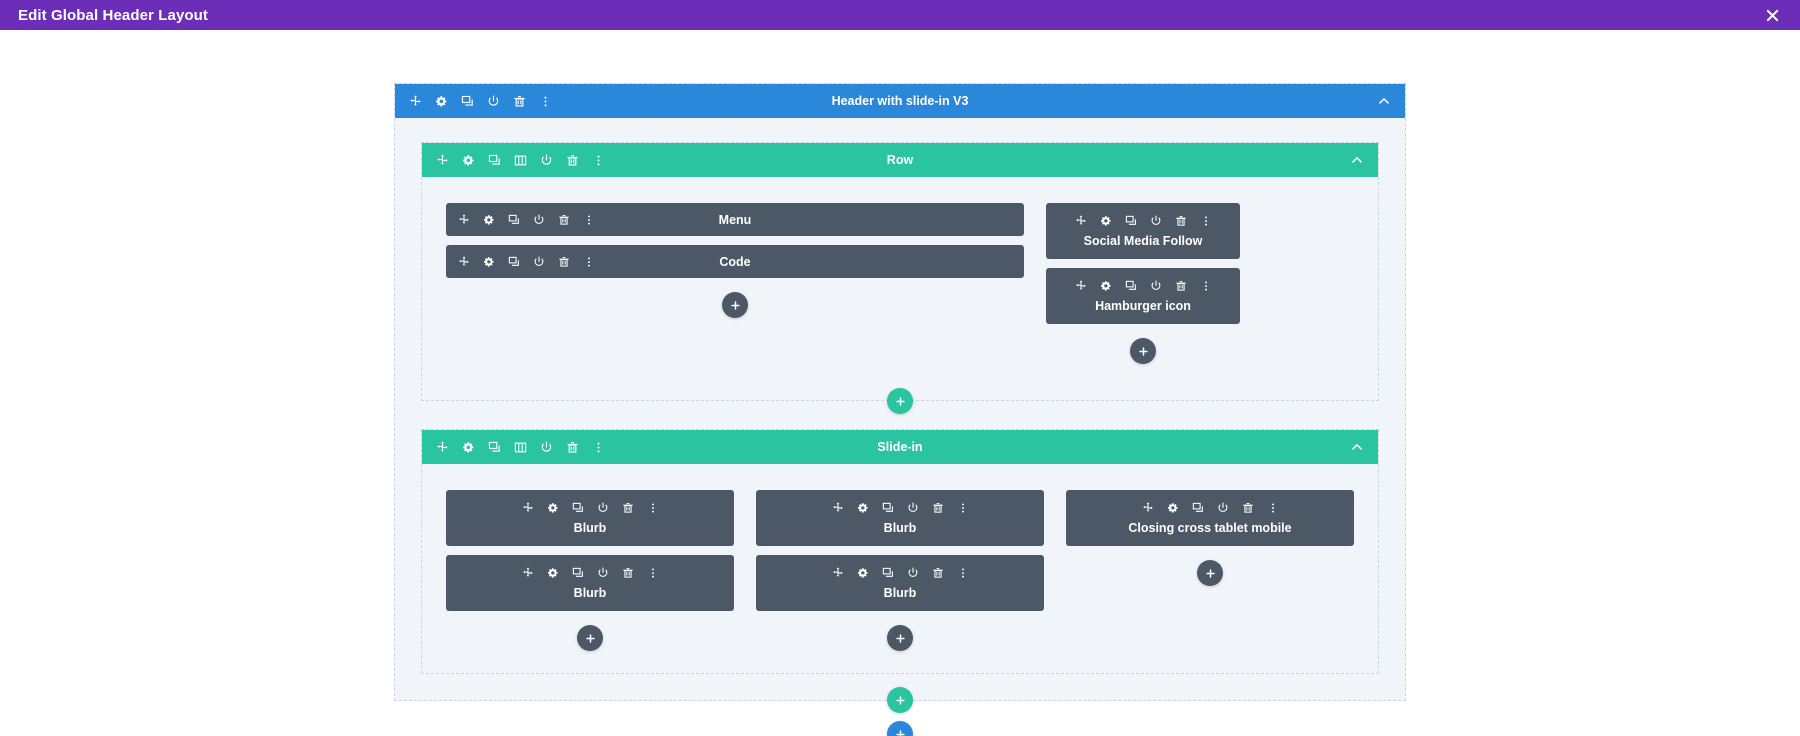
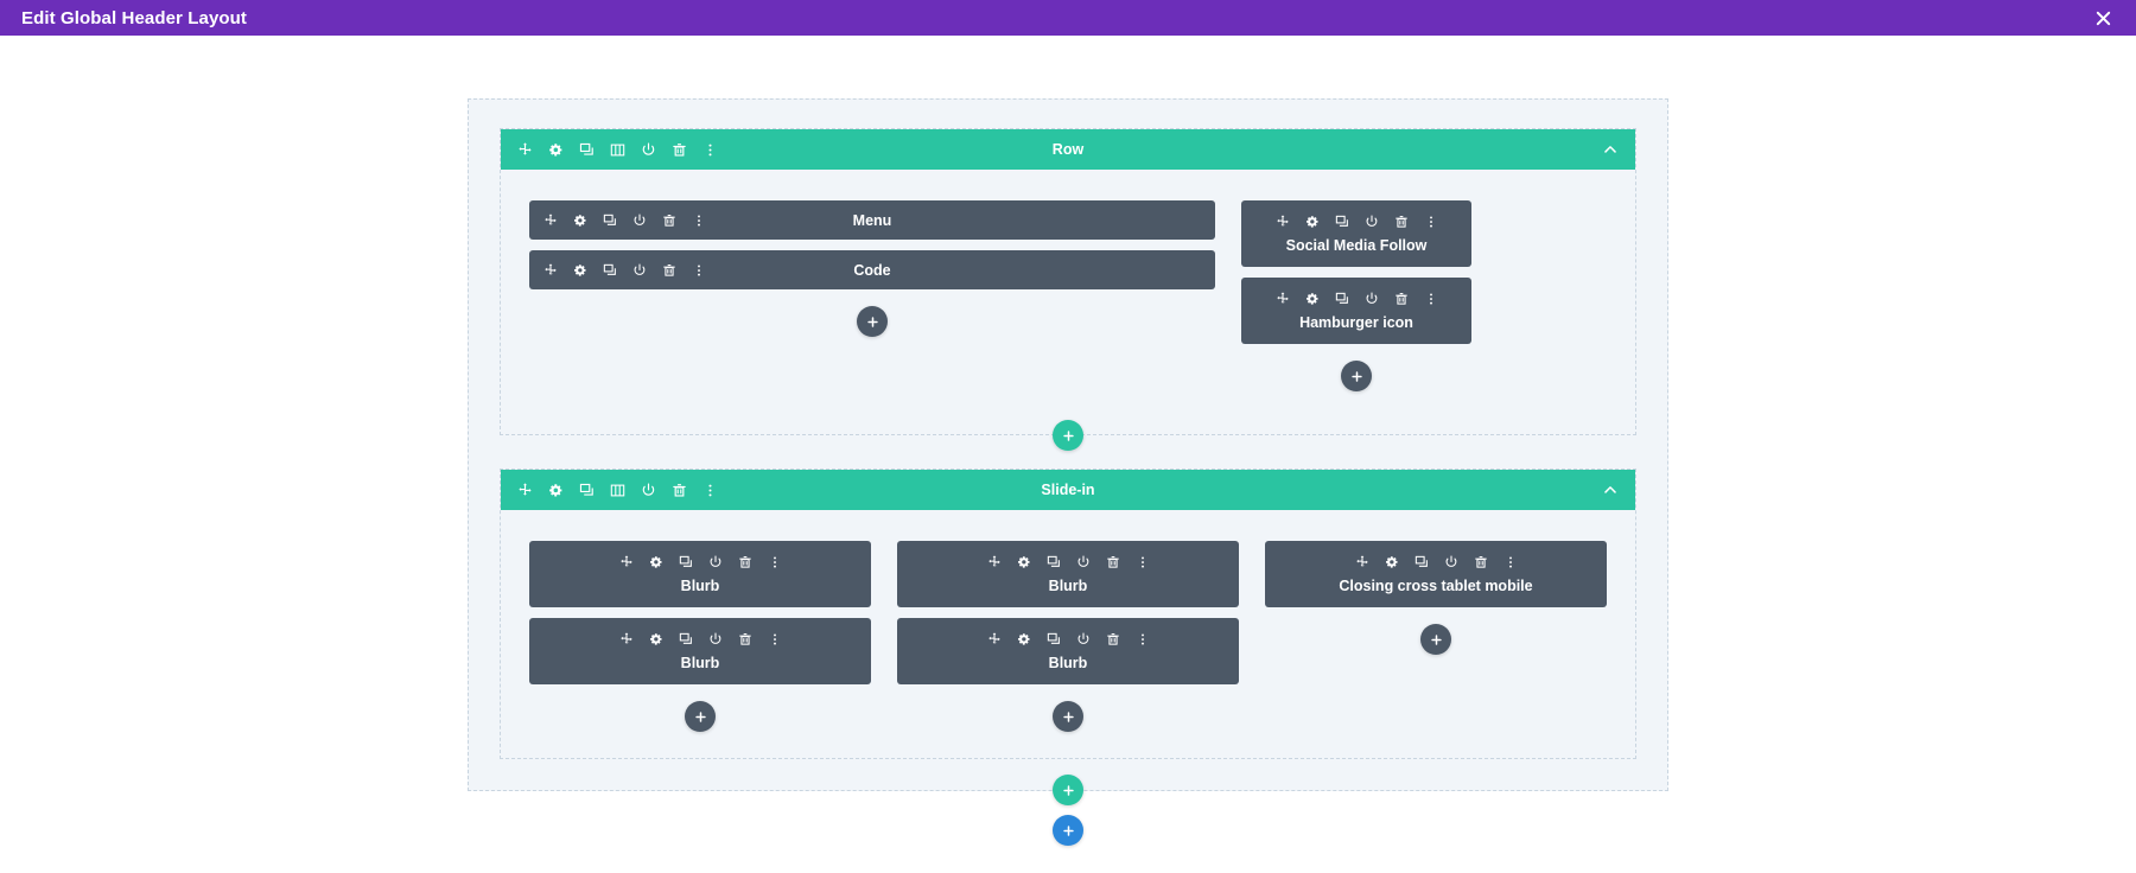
  Edit Global Header Layout
- Header with slide-in V3
  Row
  Menu
  Code
  Social Media Follow
  Hamburger icon
  Slide-in
  Blurb
  Blurb
  Blurb
  Blurb
  Closing cross tablet mobile
